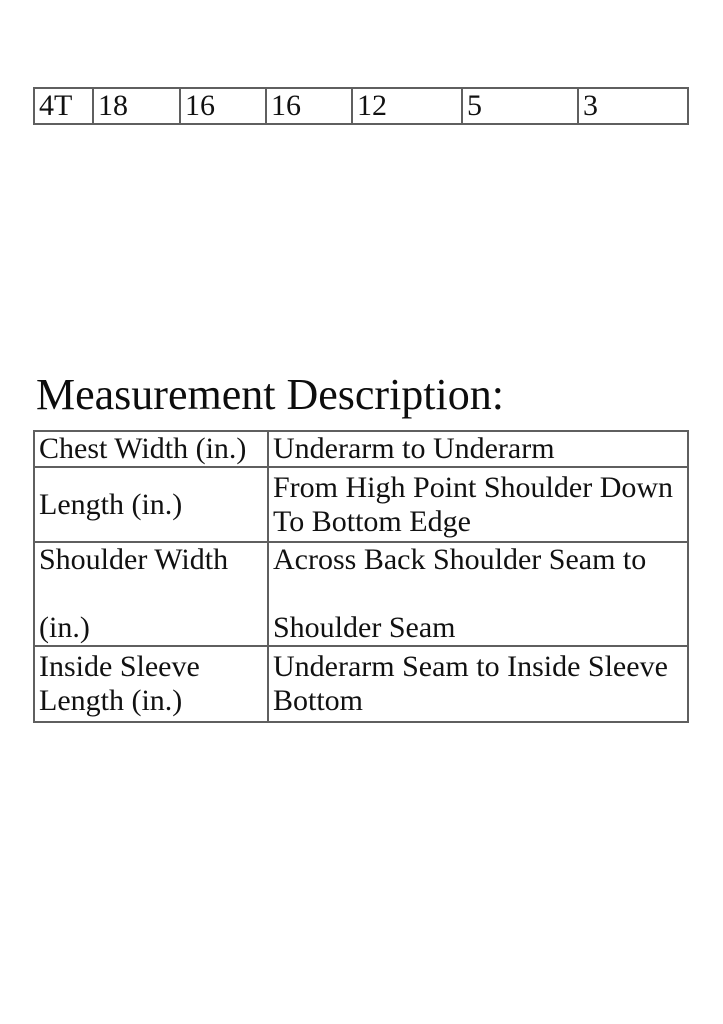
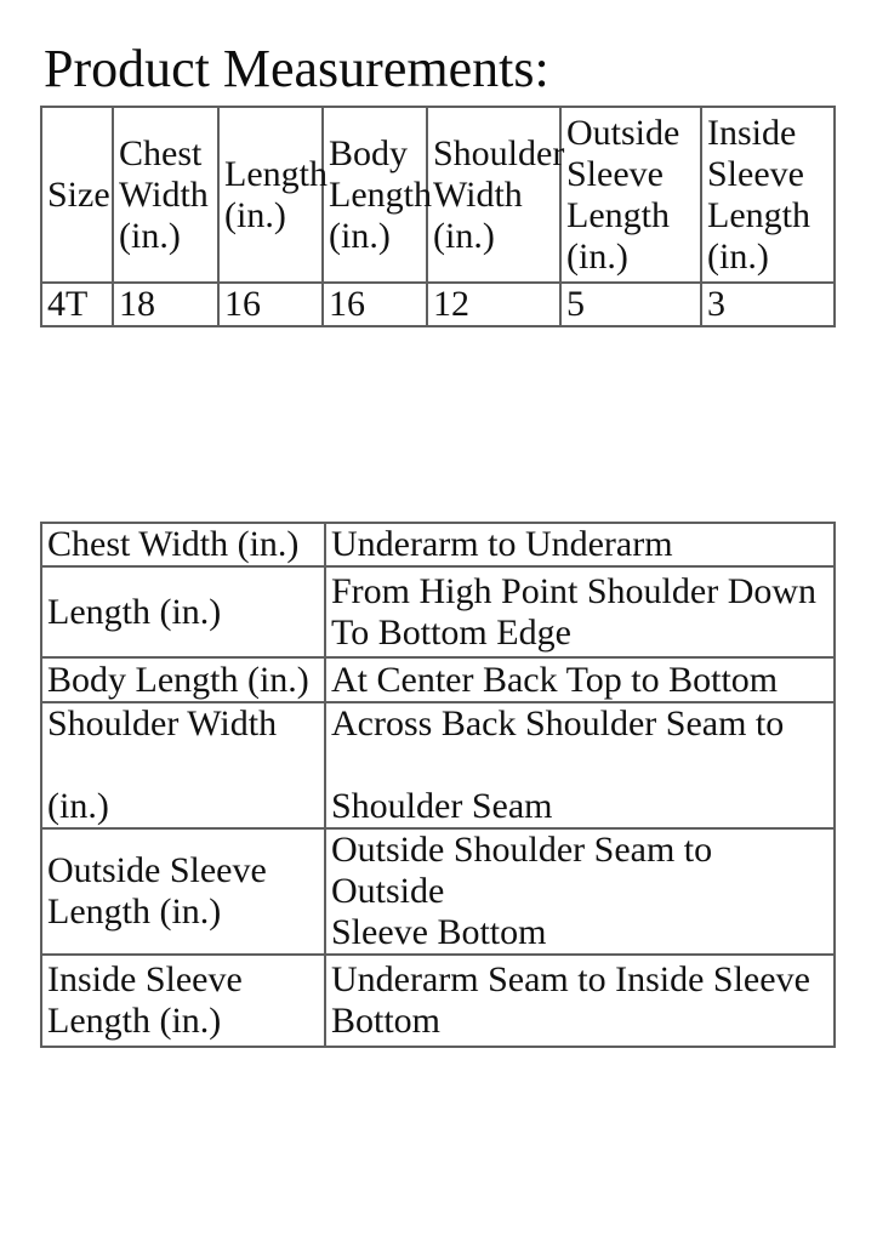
+ Product Measurements:
+ Size	Chest Width (in.)	Length (in.)	Body Length (in.)	Shoulder Width (in.)	Outside Sleeve Length (in.)	Inside Sleeve Length (in.)
  4T	18	16	16	12	5	3
- Measurement Description:
  Chest Width (in.)	Underarm to Underarm
  Length (in.)	From High Point Shoulder Down To Bottom Edge
+ Body Length (in.)	At Center Back Top to Bottom
  Shoulder Width (in.)	Across Back Shoulder Seam to Shoulder Seam
+ Outside Sleeve Length (in.)	Outside Shoulder Seam to Outside Sleeve Bottom
  Inside Sleeve Length (in.)	Underarm Seam to Inside Sleeve Bottom
